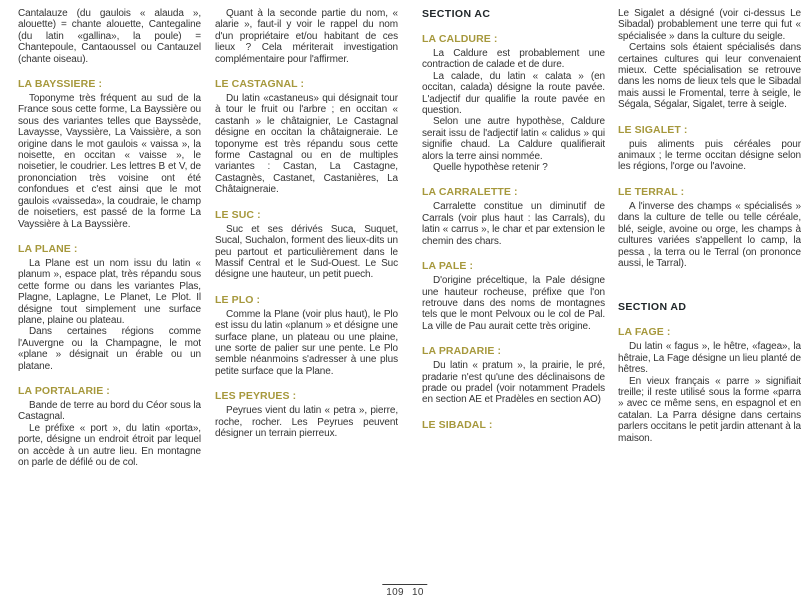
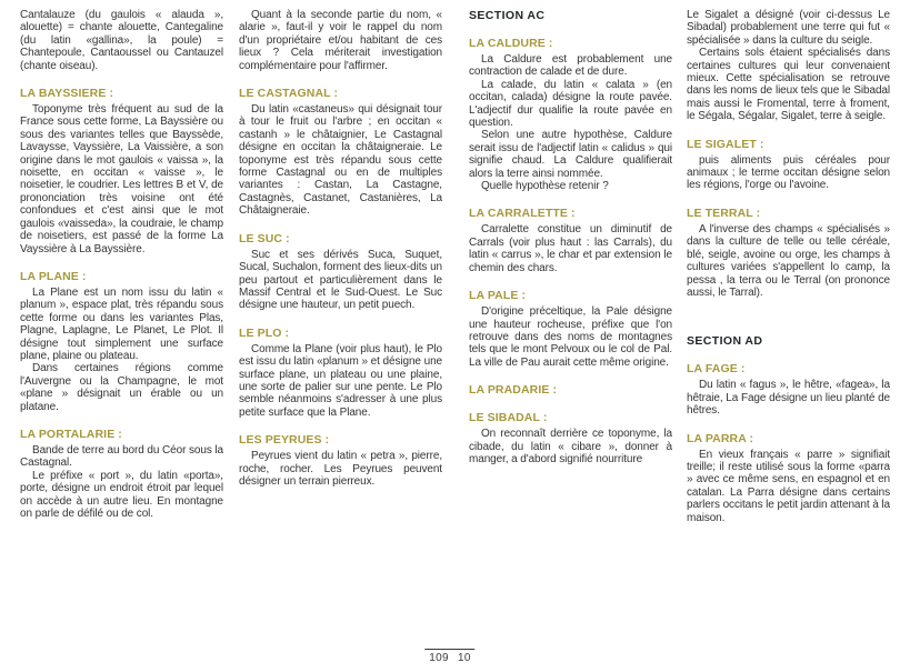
  Cantalauze (du gaulois « alauda », alouette) = chante alouette, Cantegaline (du latin «gallina», la poule) = Chantepoule, Cantaoussel ou Cantauzel (chante oiseau).
  LA BAYSSIERE :
  Toponyme très fréquent au sud de la France sous cette forme, La Bayssière ou sous des variantes telles que Bayssède, Lavaysse, Vayssière, La Vaissière, a son origine dans le mot gaulois « vaissa », la noisette, en occitan « vaisse », le noisetier, le coudrier. Les lettres B et V, de prononciation très voisine ont été confondues et c'est ainsi que le mot gaulois «vaisseda», la coudraie, le champ de noisetiers, est passé de la forme La Vayssière à La Bayssière.
  LA PLANE :
  La Plane est un nom issu du latin « planum », espace plat, très répandu sous cette forme ou dans les variantes Plas, Plagne, Laplagne, Le Planet, Le Plot. Il désigne tout simplement une surface plane, plaine ou plateau.
  Dans certaines régions comme l'Auvergne ou la Champagne, le mot «plane » désignait un érable ou un platane.
  LA PORTALARIE :
  Bande de terre au bord du Céor sous la Castagnal.
  Le préfixe « port », du latin «porta», porte, désigne un endroit étroit par lequel on accède à un autre lieu. En montagne on parle de défilé ou de col.
  Quant à la seconde partie du nom, « alarie », faut-il y voir le rappel du nom d'un propriétaire et/ou habitant de ces lieux ? Cela mériterait investigation complémentaire pour l'affirmer.
  LE CASTAGNAL :
  Du latin «castaneus» qui désignait tour à tour le fruit ou l'arbre ; en occitan « castanh » le châtaignier, Le Castagnal désigne en occitan la châtaigneraie. Le toponyme est très répandu sous cette forme Castagnal ou en de multiples variantes : Castan, La Castagne, Castagnès, Castanet, Castanières, La Châtaigneraie.
  LE SUC :
  Suc et ses dérivés Suca, Suquet, Sucal, Suchalon, forment des lieux-dits un peu partout et particulièrement dans le Massif Central et le Sud-Ouest. Le Suc désigne une hauteur, un petit puech.
  LE PLO :
  Comme la Plane (voir plus haut), le Plo est issu du latin «planum » et désigne une surface plane, un plateau ou une plaine, une sorte de palier sur une pente. Le Plo semble néanmoins s'adresser à une plus petite surface que la Plane.
  LES PEYRUES :
  Peyrues vient du latin « petra », pierre, roche, rocher. Les Peyrues peuvent désigner un terrain pierreux.
  SECTION AC
  LA CALDURE :
  La Caldure est probablement une contraction de calade et de dure.
  La calade, du latin « calata » (en occitan, calada) désigne la route pavée. L'adjectif dur qualifie la route pavée en question.
  Selon une autre hypothèse, Caldure serait issu de l'adjectif latin « calidus » qui signifie chaud. La Caldure qualifierait alors la terre ainsi nommée.
  Quelle hypothèse retenir ?
  LA CARRALETTE :
  Carralette constitue un diminutif de Carrals (voir plus haut : las Carrals), du latin « carrus », le char et par extension le chemin des chars.
  LA PALE :
- D'origine préceltique, la Pale désigne une hauteur rocheuse, préfixe que l'on retrouve dans des noms de montagnes tels que le mont Pelvoux ou le col de Pal. La ville de Pau aurait cette très origine.
+ D'origine préceltique, la Pale désigne une hauteur rocheuse, préfixe que l'on retrouve dans des noms de montagnes tels que le mont Pelvoux ou le col de Pal. La ville de Pau aurait cette même origine.
  LA PRADARIE :
- Du latin « pratum », la prairie, le pré, pradarie n'est qu'une des déclinaisons de prade ou pradel (voir notamment Pradels en section AE et Pradèles en section AO)
  LE SIBADAL :
+ On reconnaît derrière ce toponyme, la cibade, du latin « cibare », donner à manger, a d'abord signifié nourriture
  Le Sigalet a désigné (voir ci-dessus Le Sibadal) probablement une terre qui fut « spécialisée » dans la culture du seigle.
- Certains sols étaient spécialisés dans certaines cultures qui leur convenaient mieux. Cette spécialisation se retrouve dans les noms de lieux tels que le Sibadal mais aussi le Fromental, terre à seigle, le Ségala, Ségalar, Sigalet, terre à seigle.
+ Certains sols étaient spécialisés dans certaines cultures qui leur convenaient mieux. Cette spécialisation se retrouve dans les noms de lieux tels que le Sibadal mais aussi le Fromental, terre à froment, le Ségala, Ségalar, Sigalet, terre à seigle.
  LE SIGALET :
  puis aliments puis céréales pour animaux ; le terme occitan désigne selon les régions, l'orge ou l'avoine.
  LE TERRAL :
  A l'inverse des champs « spécialisés » dans la culture de telle ou telle céréale, blé, seigle, avoine ou orge, les champs à cultures variées s'appellent lo camp, la pessa , la terra ou le Terral (on prononce aussi, le Tarral).
  SECTION AD
  LA FAGE :
  Du latin « fagus », le hêtre, «fagea», la hêtraie, La Fage désigne un lieu planté de hêtres.
+ LA PARRA :
  En vieux français « parre » signifiait treille; il reste utilisé sous la forme «parra » avec ce même sens, en espagnol et en catalan. La Parra désigne dans certains parlers occitans le petit jardin attenant à la maison.
  109 10
